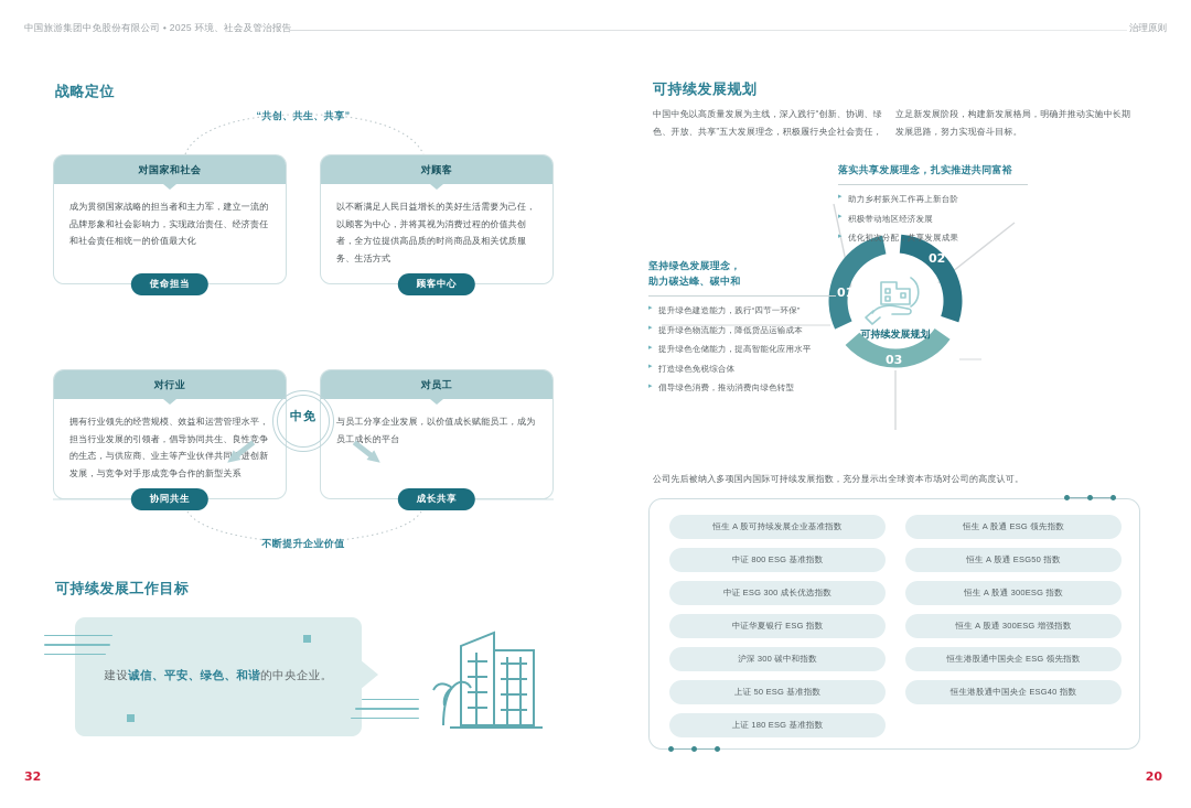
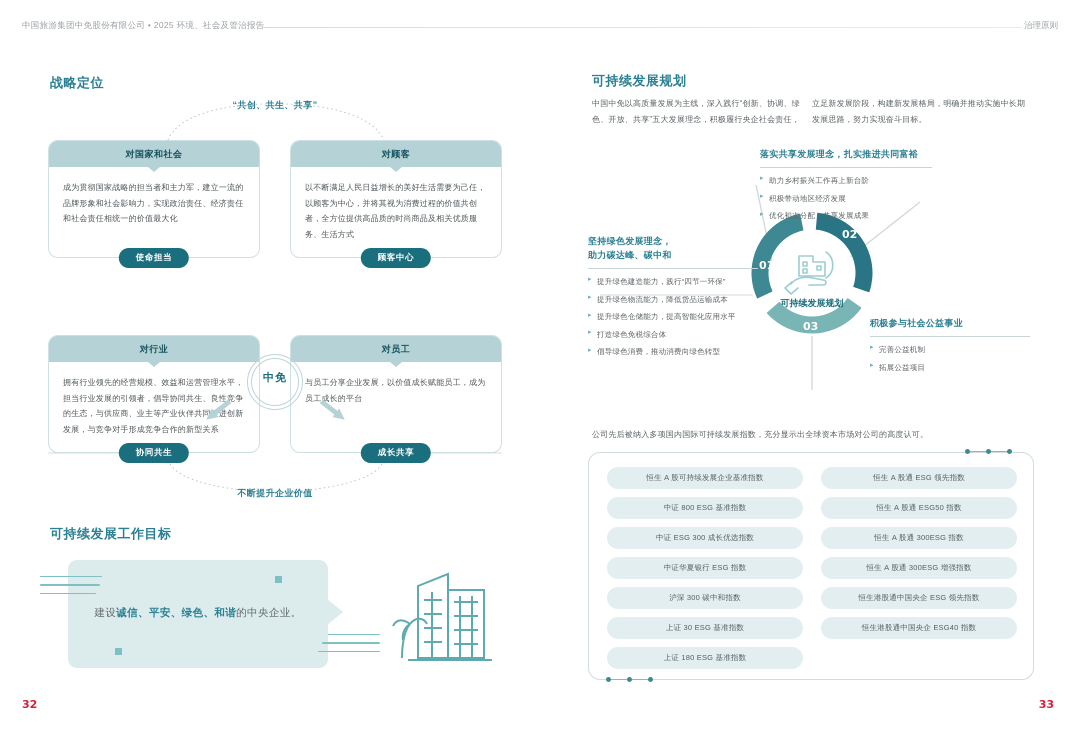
  中国旅游集团中免股份有限公司 • 2025 环境、社会及管治报告
  治理原则
  战略定位
  “共创、共生、共享”
  对国家和社会
  成为贯彻国家战略的担当者和主力军，建立一流的品牌形象和社会影响力，实现政治责任、经济责任和社会责任相统一的价值最大化
  使命担当
  对顾客
  以不断满足人民日益增长的美好生活需要为己任，以顾客为中心，并将其视为消费过程的价值共创者，全方位提供高品质的时尚商品及相关优质服务、生活方式
  顾客中心
  对行业
  拥有行业领先的经营规模、效益和运营管理水平，担当行业发展的引领者，倡导协同共生、良性竞争的生态，与供应商、业主等产业伙伴共同进创新发展，与竞争对手形成竞争合作的新型关系
  协同共生
  对员工
  与员工分享企业发展，以价值成长赋能员工，成为员工成长的平台
  成长共享
  中免
  不断提升企业价值
  可持续发展工作目标
  建设诚信、平安、绿色、和谐的中央企业。
  32
  可持续发展规划
  中国中免以高质量发展为主线，深入践行“创新、协调、绿色、开放、共享”五大发展理念，积极履行央企社会责任，
  立足新发展阶段，构建新发展格局，明确并推动实施中长期发展思路，努力实现奋斗目标。
  可持续发展规划
  01
  02
  03
  落实共享发展理念，扎实推进共同富裕
  助力乡村振兴工作再上新台阶
  积极带动地区经济发展
  优化初次分配，共享发展成果
  坚持绿色发展理念，
  助力碳达峰、碳中和
  提升绿色建造能力，践行“四节一环保”
  提升绿色物流能力，降低货品运输成本
  提升绿色仓储能力，提高智能化应用水平
  打造绿色免税综合体
  倡导绿色消费，推动消费向绿色转型
+ 积极参与社会公益事业
+ 完善公益机制
+ 拓展公益项目
  公司先后被纳入多项国内国际可持续发展指数，充分显示出全球资本市场对公司的高度认可。
  恒生 A 股可持续发展企业基准指数
  恒生 A 股通 ESG 领先指数
  中证 800 ESG 基准指数
  恒生 A 股通 ESG50 指数
  中证 ESG 300 成长优选指数
  恒生 A 股通 300ESG 指数
  中证华夏银行 ESG 指数
  恒生 A 股通 300ESG 增强指数
  沪深 300 碳中和指数
  恒生港股通中国央企 ESG 领先指数
- 上证 50 ESG 基准指数
+ 上证 30 ESG 基准指数
  恒生港股通中国央企 ESG40 指数
  上证 180 ESG 基准指数
- 20
+ 33
